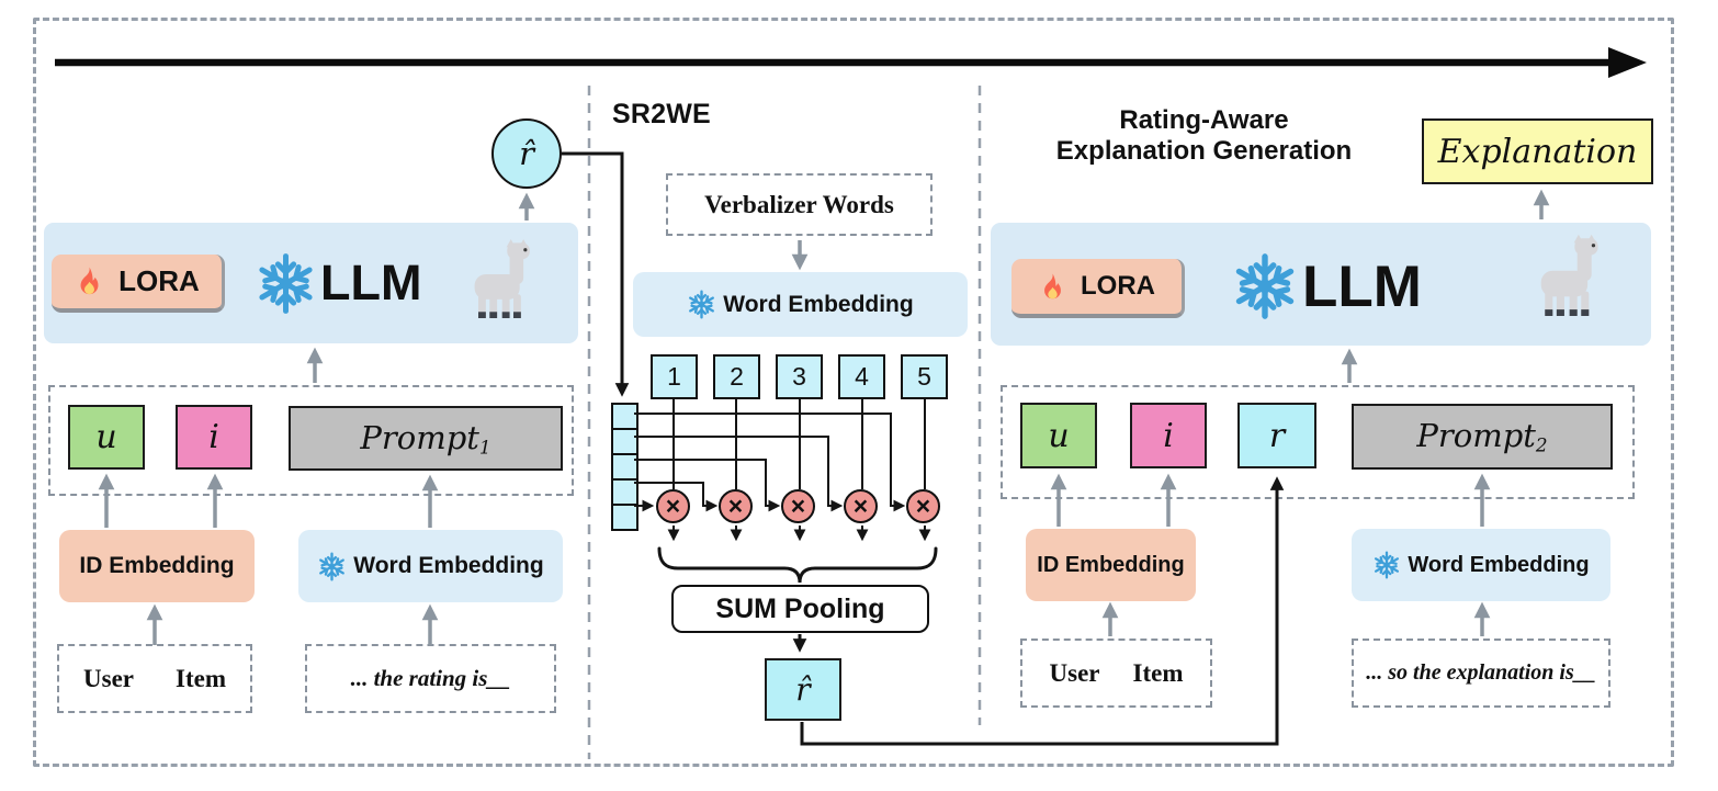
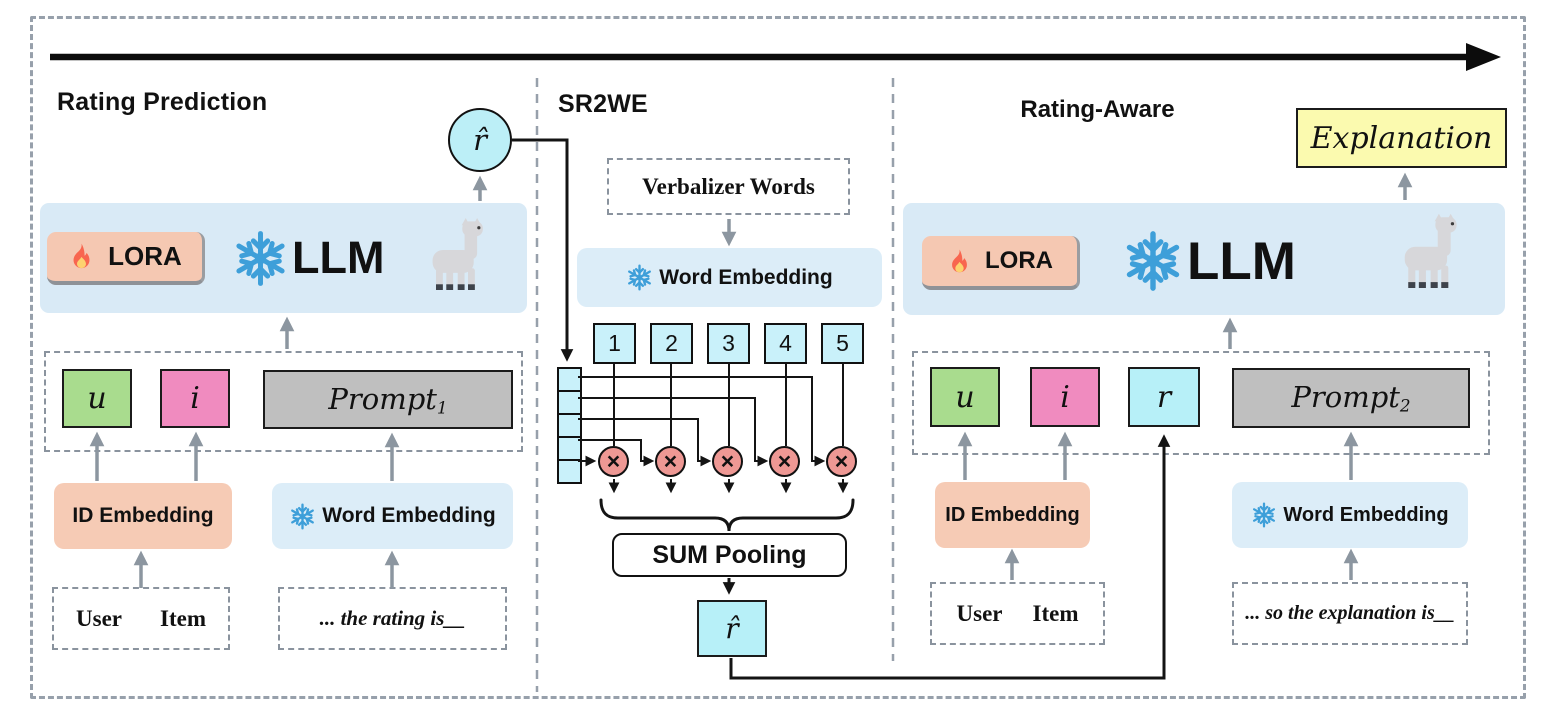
+ Rating Prediction
  LORA
  LLM
  r̂
  u
  i
  Prompt1
  ID Embedding
  Word Embedding
  User
  Item
  ... the rating is__
  SR2WE
  Verbalizer Words
  Word Embedding
  1
  2
  3
  4
  5
  ×
  ×
  ×
  ×
  ×
  SUM Pooling
  r̂
  Rating-Aware
- Explanation Generation
  Explanation
  LORA
  LLM
  u
  i
  r
  Prompt2
  ID Embedding
  Word Embedding
  User
  Item
  ... so the explanation is__
